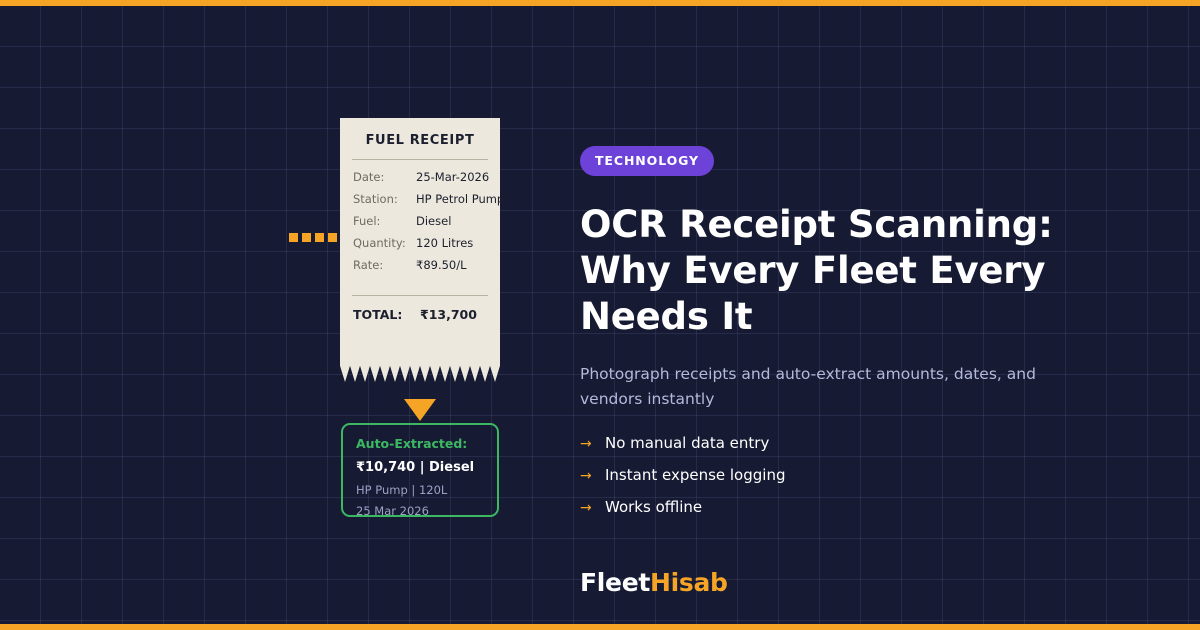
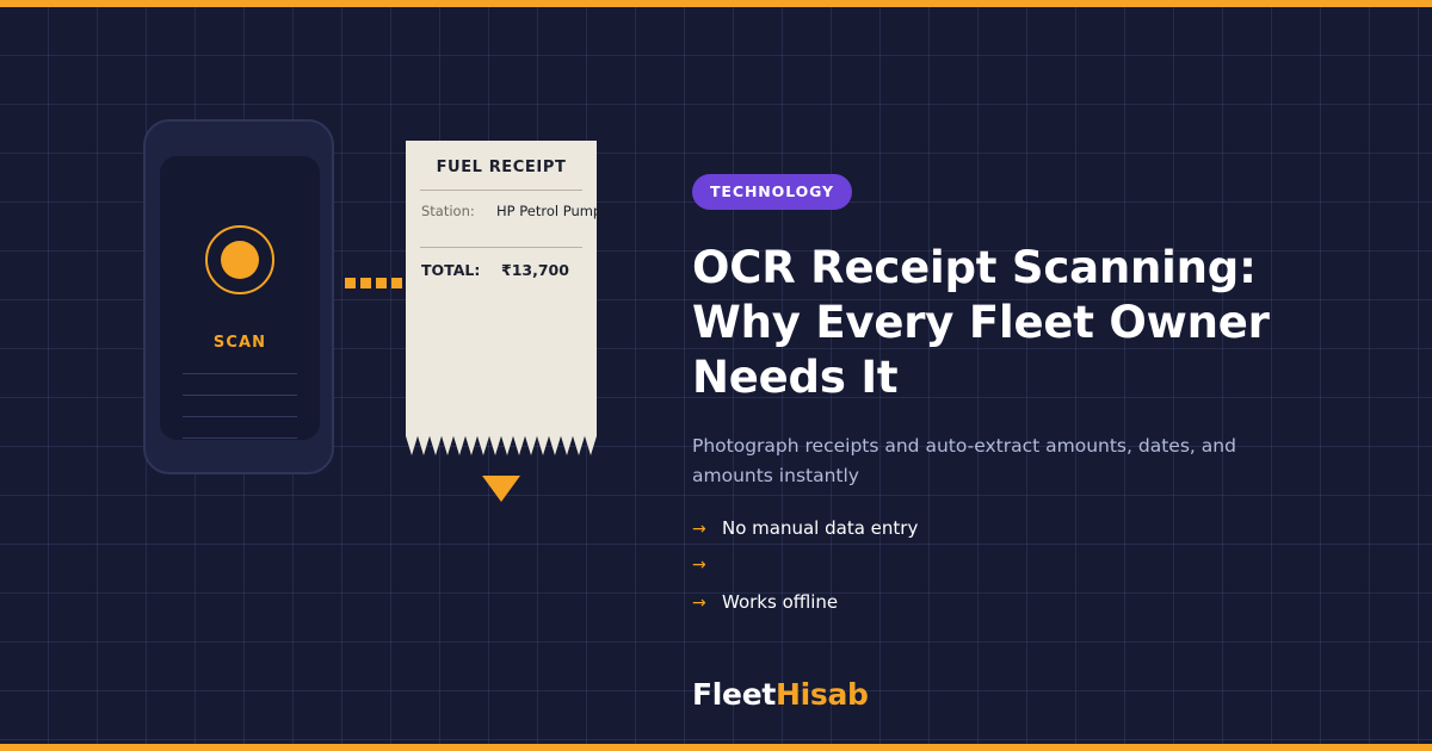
+ SCAN
  FUEL RECEIPT
- Date:
- 25-Mar-2026
  Station:
  HP Petrol Pump
- Fuel:
- Diesel
- Quantity:
- 120 Litres
- Rate:
- ₹89.50/L
  TOTAL:
  ₹13,700
- Auto-Extracted:
- ₹10,740 | Diesel
- HP Pump | 120L
- 25 Mar 2026
  TECHNOLOGY
- OCR Receipt Scanning: Why Every Fleet Every Needs It
+ OCR Receipt Scanning: Why Every Fleet Owner Needs It
- Photograph receipts and auto-extract amounts, dates, and vendors instantly
+ Photograph receipts and auto-extract amounts, dates, and amounts instantly
  →
  No manual data entry
  →
- Instant expense logging
  →
  Works offline
  FleetHisab
